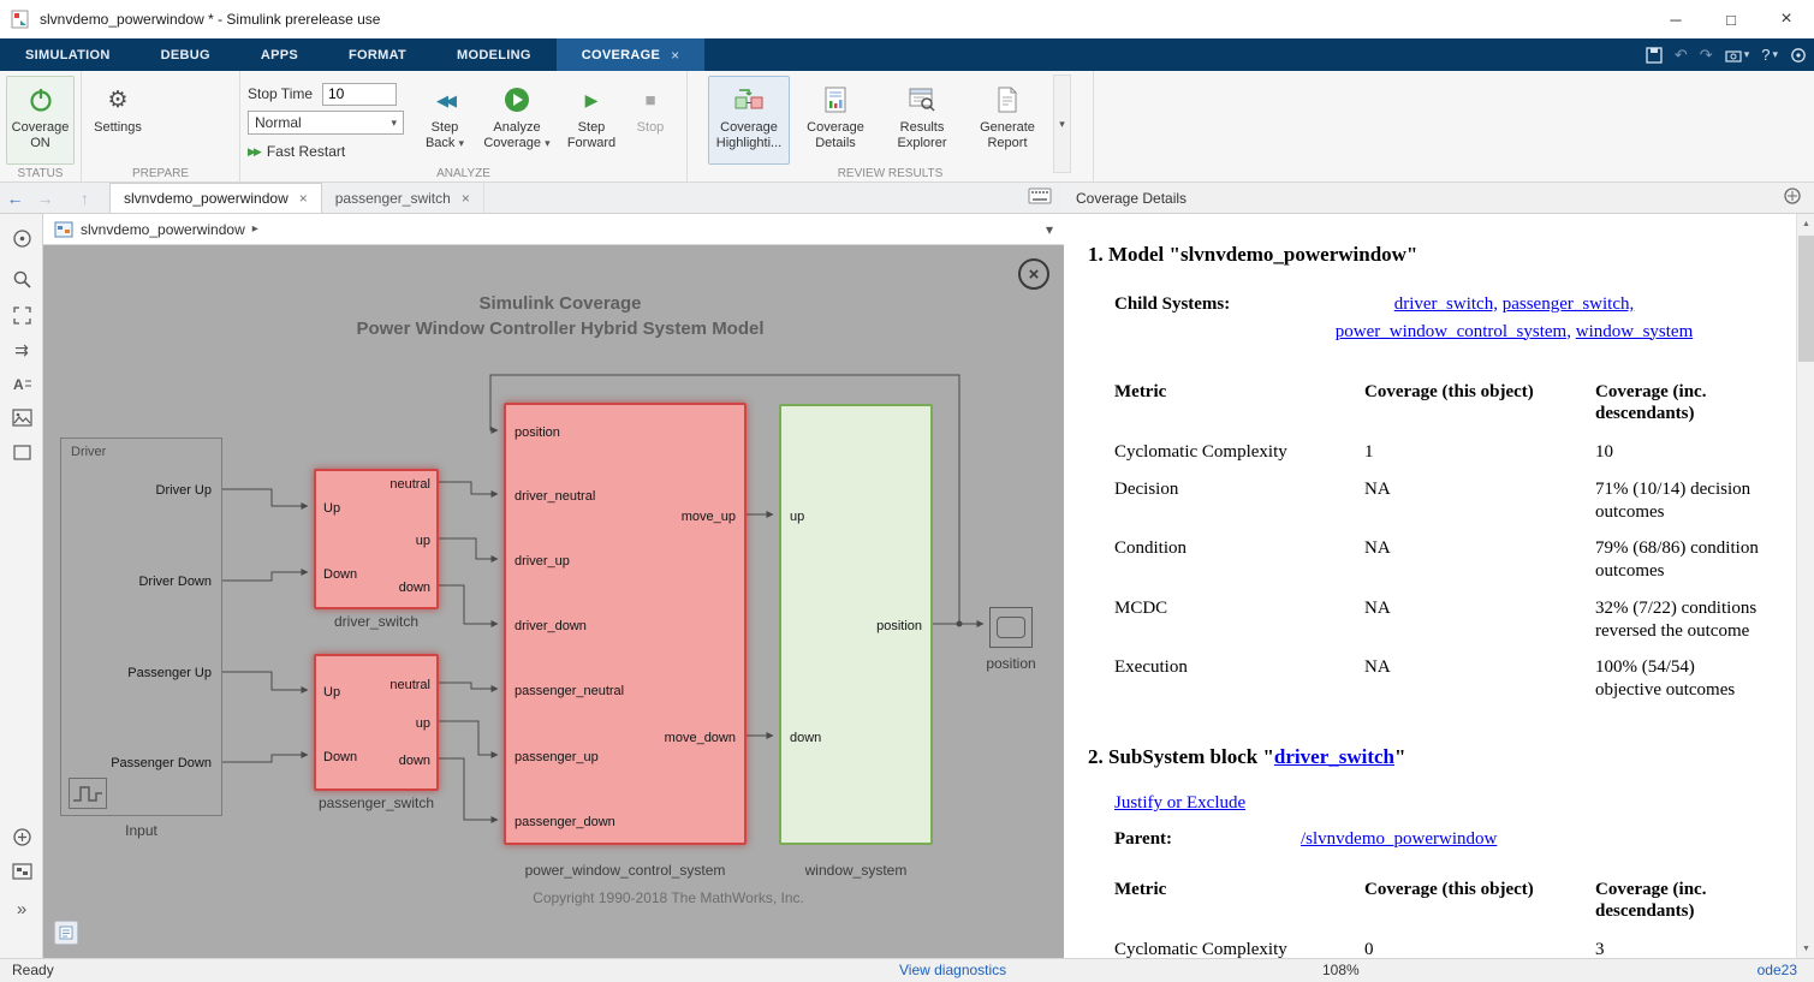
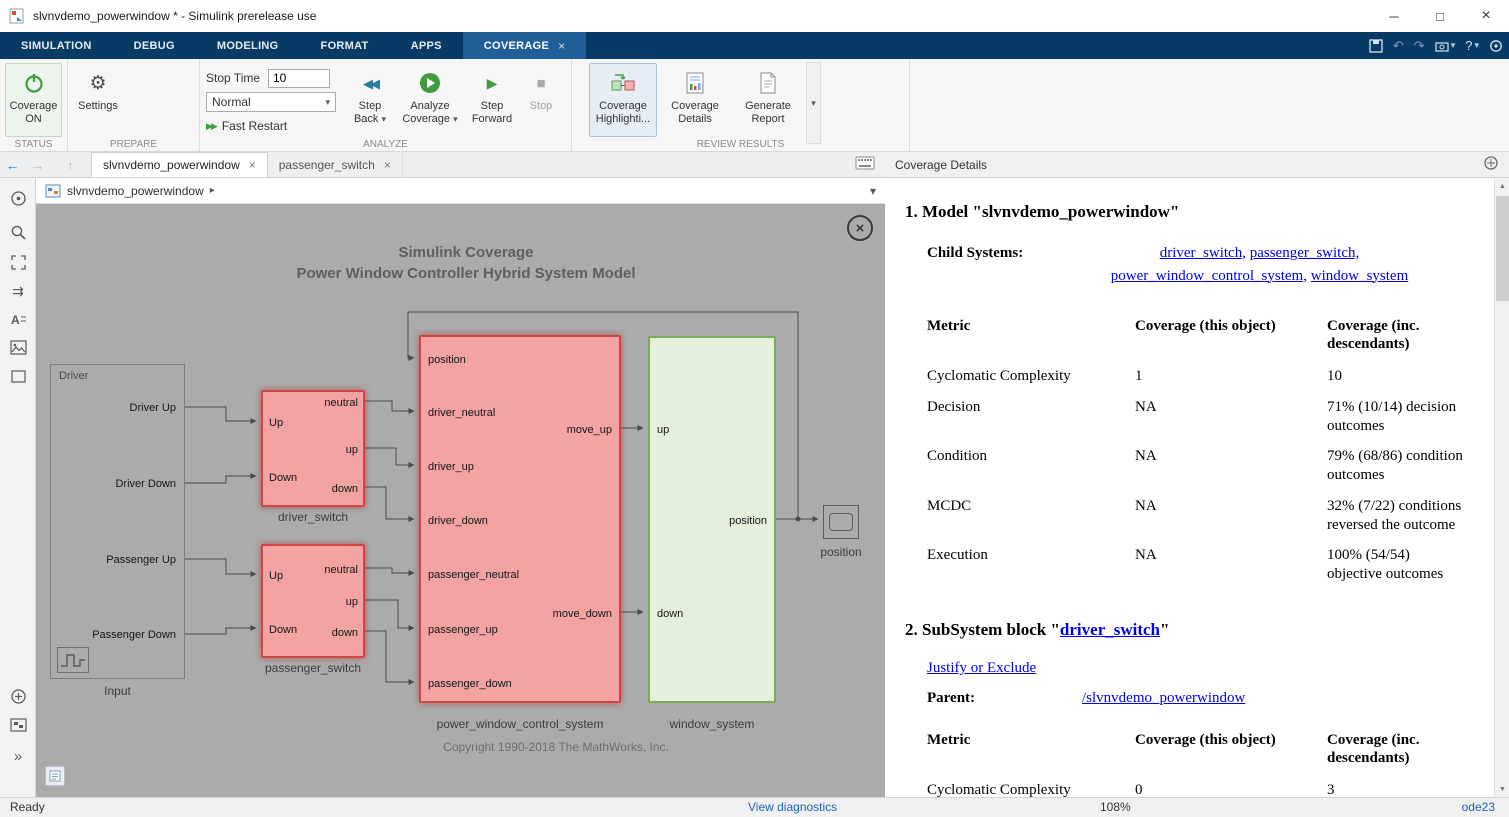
  slvnvdemo_powerwindow * - Simulink prerelease use
  ─
  □
  ×
  SIMULATION
  DEBUG
- APPS
+ MODELING
  FORMAT
- MODELING
+ APPS
  COVERAGE
  ×
  ↶
  ↷
  ▾
  ?
  ▾
  Coverage ON
  STATUS
  ⚙
  Settings
  PREPARE
  Stop Time
  10
  Normal
  ▾
  ▶▶
  Fast Restart
  ◀◀
  Step Back ▾
  Analyze Coverage ▾
  ▶
  Step Forward
  ■
  Stop
  ANALYZE
  Coverage Highlighti...
  Coverage Details
- Results Explorer
  Generate Report
  ▾
  REVIEW RESULTS
  ←
  →
  ↑
  slvnvdemo_powerwindow
  ×
  passenger_switch
  ×
  slvnvdemo_powerwindow
  ▸
  ▾
  ⇉
  A
  »
  Simulink Coverage
  Power Window Controller Hybrid System Model
  ×
  Driver
  Driver Up
  Driver Down
  Passenger Up
  Passenger Down
  Input
  Up
  Down
  neutral
  up
  down
  driver_switch
  Up
  Down
  neutral
  up
  down
  passenger_switch
  position
  driver_neutral
  driver_up
  driver_down
  passenger_neutral
  passenger_up
  passenger_down
  move_up
  move_down
  power_window_control_system
  up
  down
  position
  window_system
  position
  Copyright 1990-2018 The MathWorks, Inc.
  Coverage Details
  1. Model "slvnvdemo_powerwindow"
  Child Systems:
  driver_switch, passenger_switch,
  power_window_control_system, window_system
  Metric	Coverage (this object)	Coverage (inc. descendants)
  Cyclomatic Complexity	1	10
  Decision	NA	71% (10/14) decision outcomes
  Condition	NA	79% (68/86) condition outcomes
  MCDC	NA	32% (7/22) conditions reversed the outcome
  Execution	NA	100% (54/54) objective outcomes
  2. SubSystem block "driver_switch"
  Justify or Exclude
  Parent:
  /slvnvdemo_powerwindow
  Metric	Coverage (this object)	Coverage (inc. descendants)
  Cyclomatic Complexity	0	3
  Ready
  View diagnostics
  108%
  ode23
